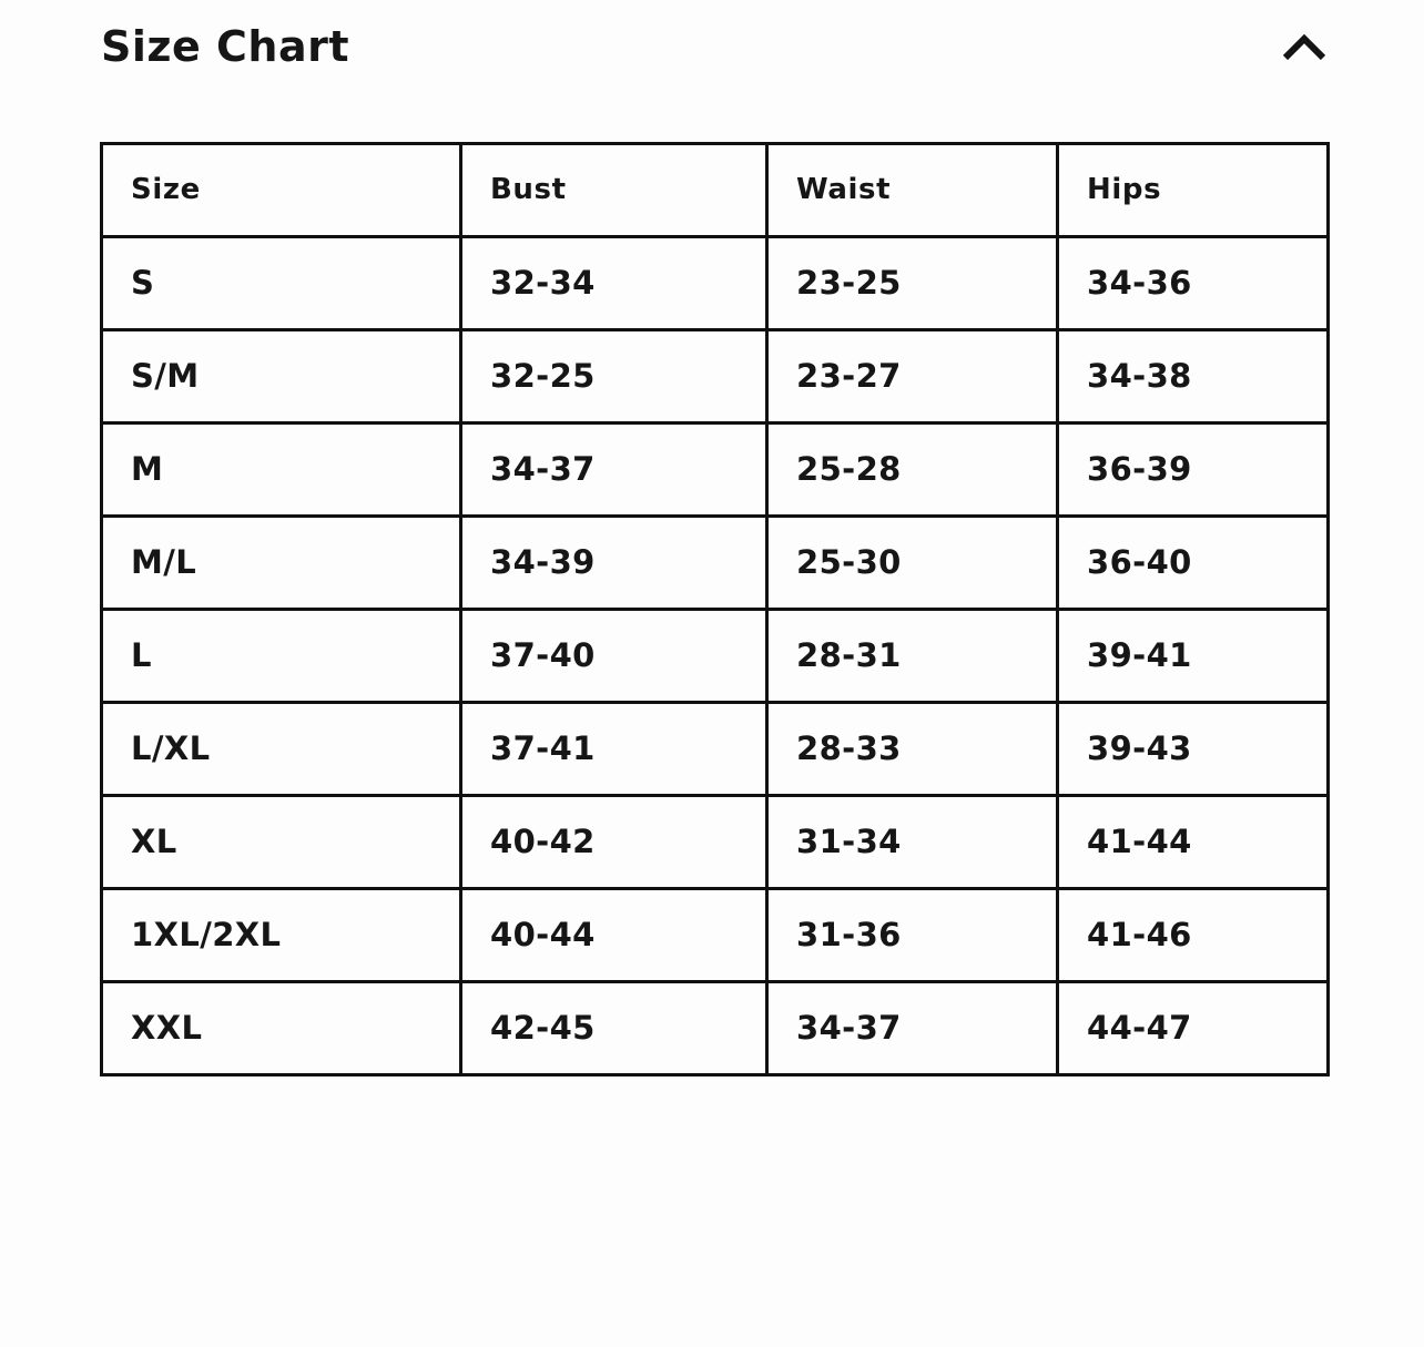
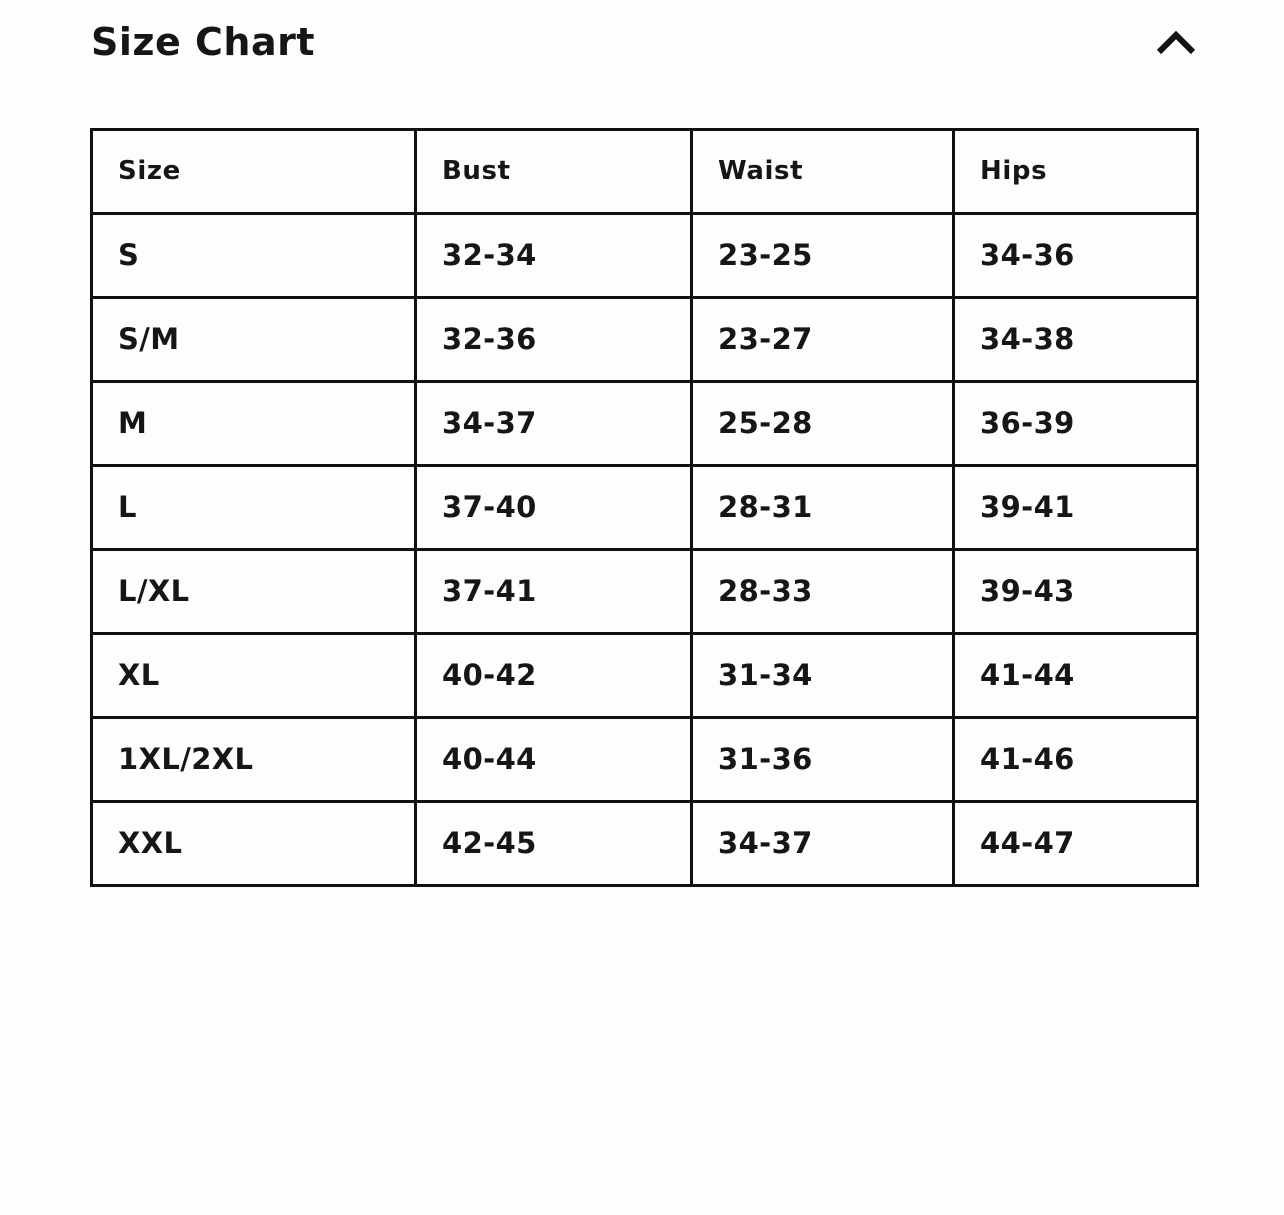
  Size Chart
  Size	Bust	Waist	Hips
  S	32-34	23-25	34-36
- S/M	32-25	23-27	34-38
+ S/M	32-36	23-27	34-38
  M	34-37	25-28	36-39
- M/L	34-39	25-30	36-40
  L	37-40	28-31	39-41
  L/XL	37-41	28-33	39-43
  XL	40-42	31-34	41-44
  1XL/2XL	40-44	31-36	41-46
  XXL	42-45	34-37	44-47
